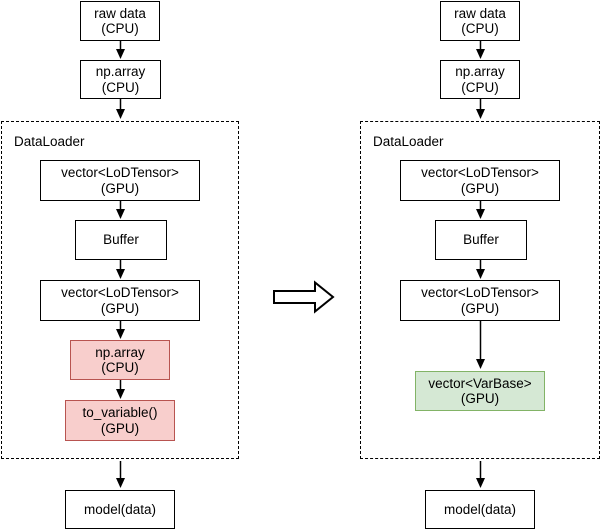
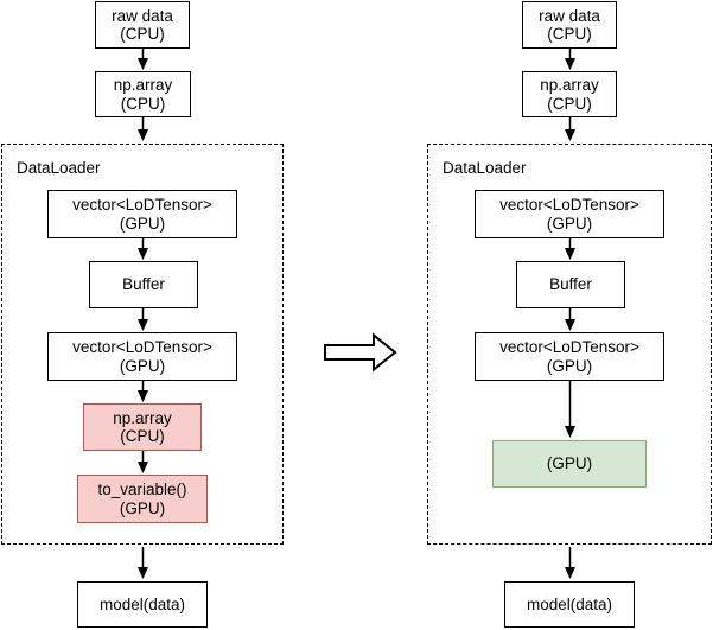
  DataLoader
  DataLoader
  raw data
  (CPU)
  np.array
  (CPU)
  vector<LoDTensor>
  (GPU)
  Buffer
  vector<LoDTensor>
  (GPU)
  np.array
  (CPU)
  to_variable()
  (GPU)
  model(data)
  raw data
  (CPU)
  np.array
  (CPU)
  vector<LoDTensor>
  (GPU)
  Buffer
  vector<LoDTensor>
  (GPU)
- vector<VarBase>
  (GPU)
  model(data)
